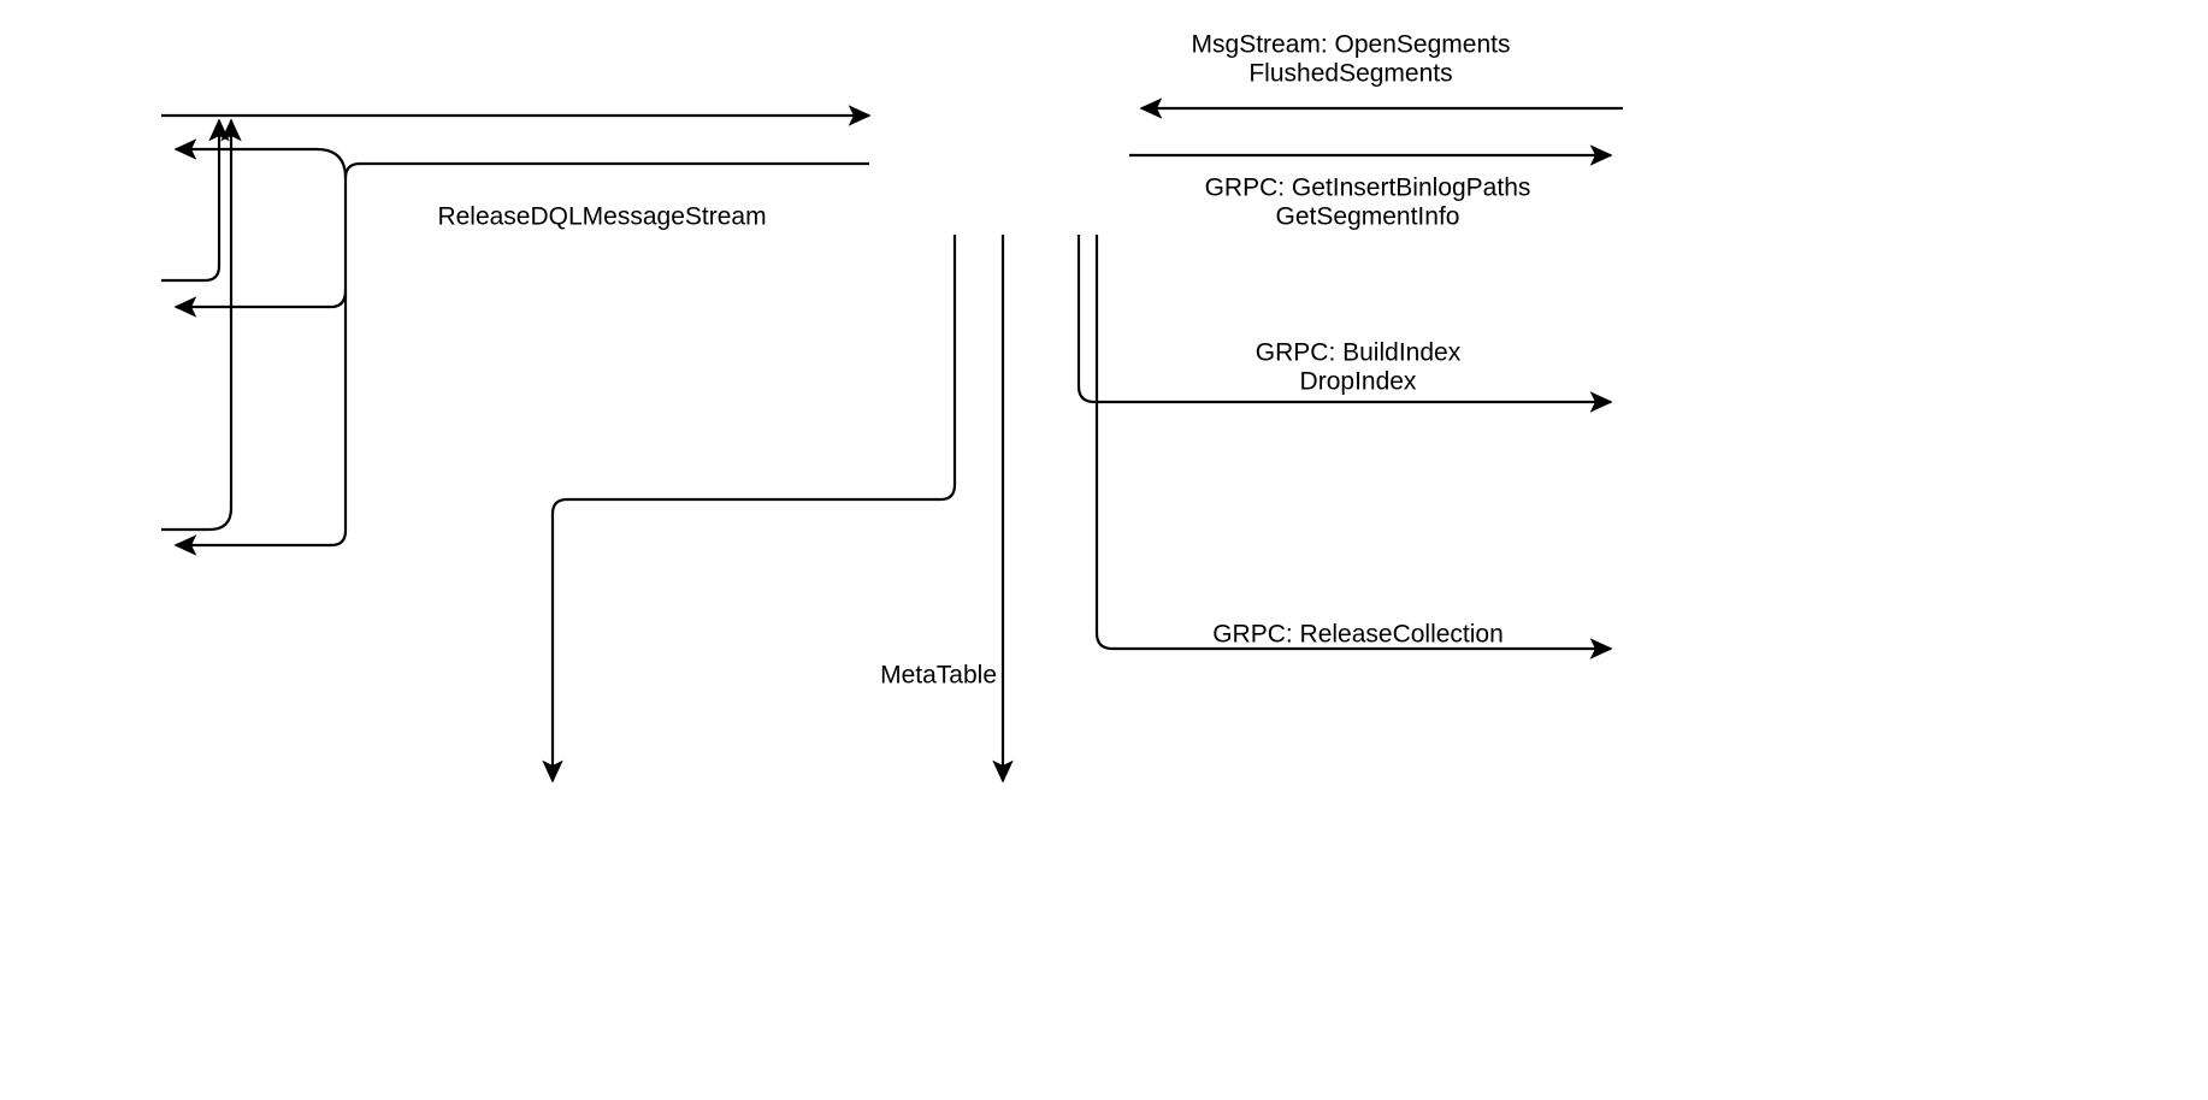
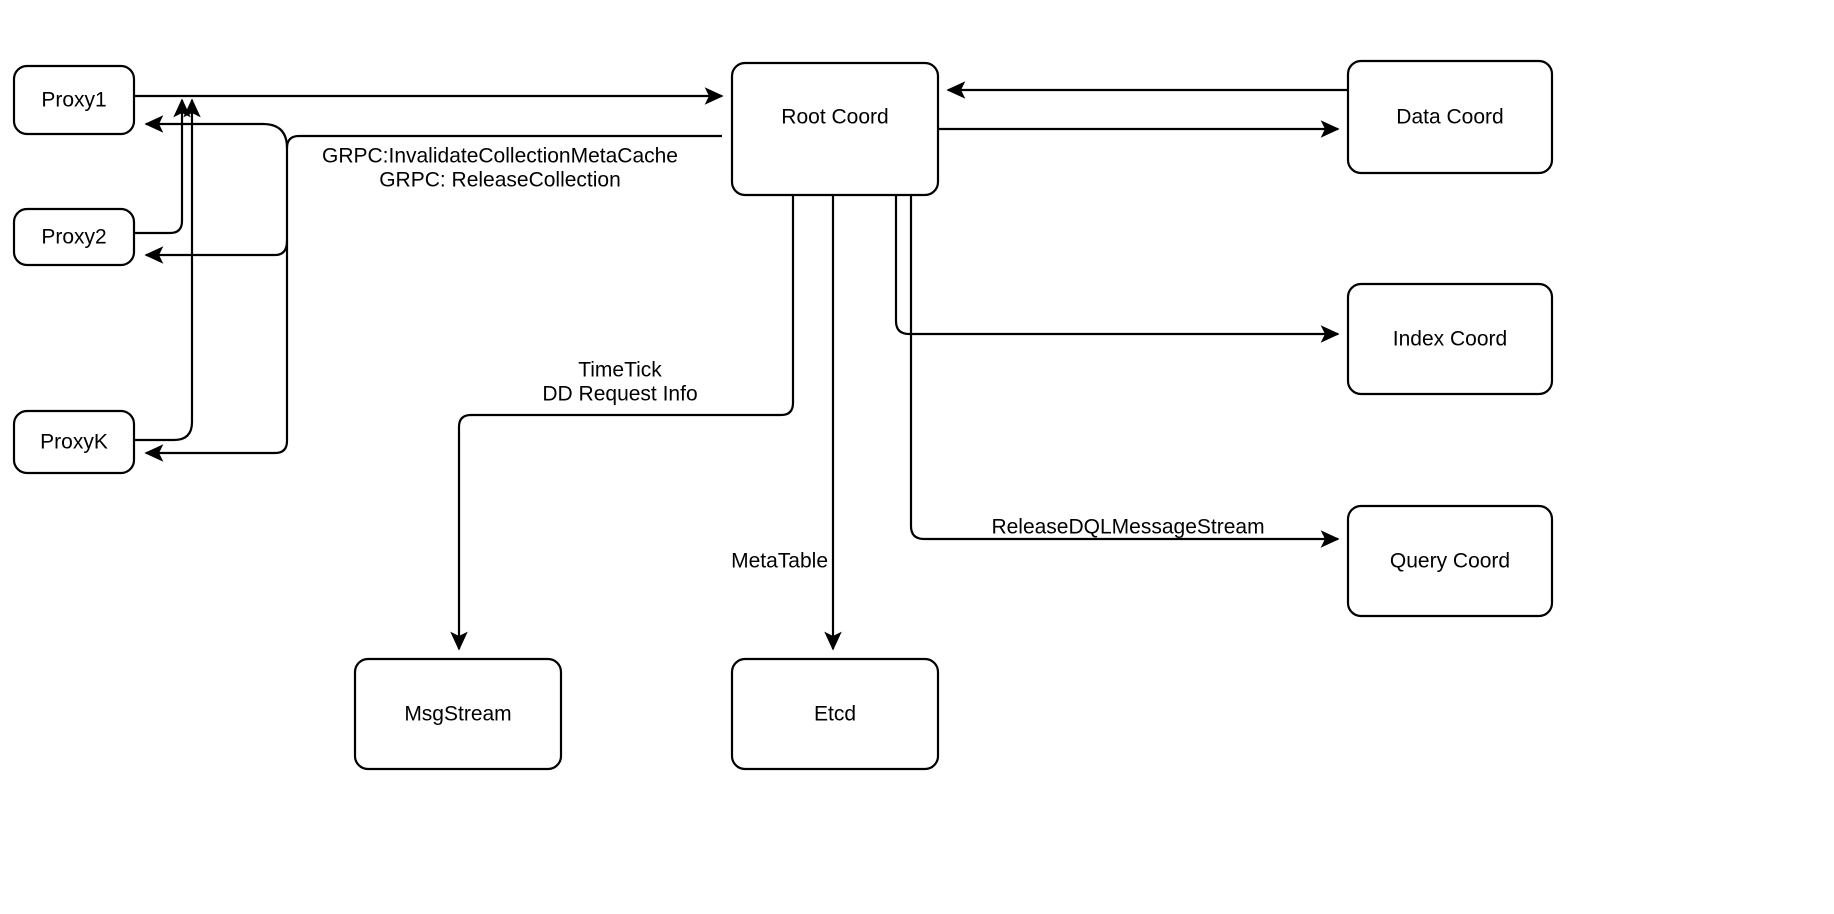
+ GRPC:InvalidateCollectionMetaCache
- ReleaseDQLMessageStream
+ GRPC: ReleaseCollection
- MsgStream: OpenSegments
- FlushedSegments
- GRPC: GetInsertBinlogPaths
- GetSegmentInfo
- GRPC: BuildIndex
- DropIndex
- GRPC: ReleaseCollection
+ ReleaseDQLMessageStream
+ TimeTick
+ DD Request Info
  MetaTable
+ Proxy1
+ Proxy2
+ ProxyK
+ Root Coord
+ Data Coord
+ Index Coord
+ Query Coord
+ MsgStream
+ Etcd
